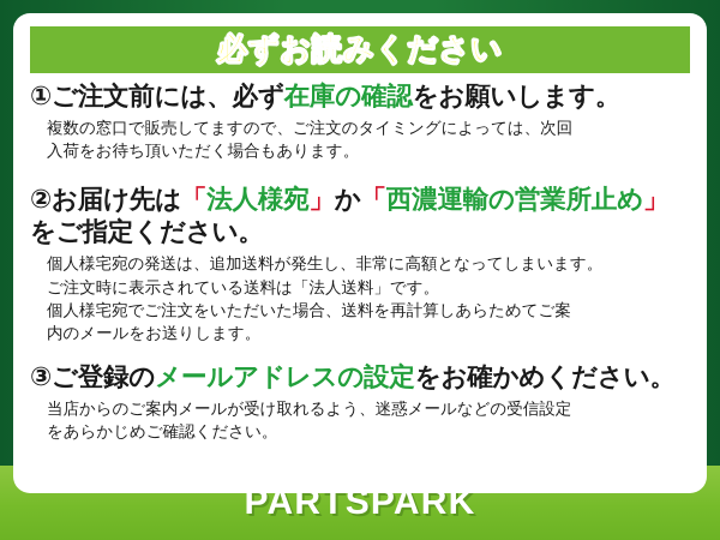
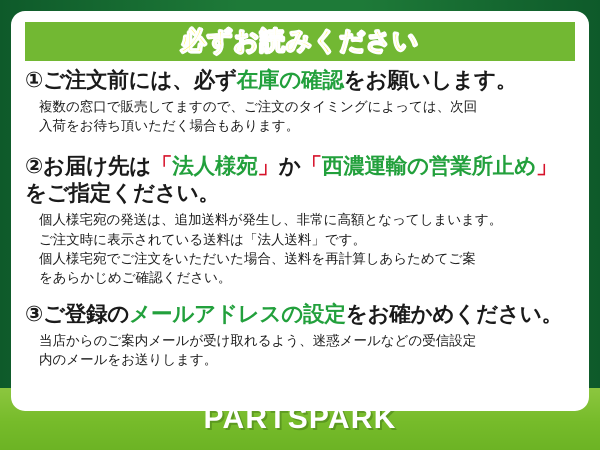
  PARTSPARK
  必ずお読みください
  ①ご注文前には、必ず在庫の確認をお願いします。
  複数の窓口で販売してますので、ご注文のタイミングによっては、次回
  入荷をお待ち頂いただく場合もあります。
  ②お届け先は「法人様宛」か「西濃運輸の営業所止め」をご指定ください。
  個人様宅宛の発送は、追加送料が発生し、非常に高額となってしまいます。
  ご注文時に表示されている送料は「法人送料」です。
  個人様宅宛でご注文をいただいた場合、送料を再計算しあらためてご案
- 内のメールをお送りします。
+ をあらかじめご確認ください。
  ③ご登録のメールアドレスの設定をお確かめください。
  当店からのご案内メールが受け取れるよう、迷惑メールなどの受信設定
- をあらかじめご確認ください。
+ 内のメールをお送りします。
